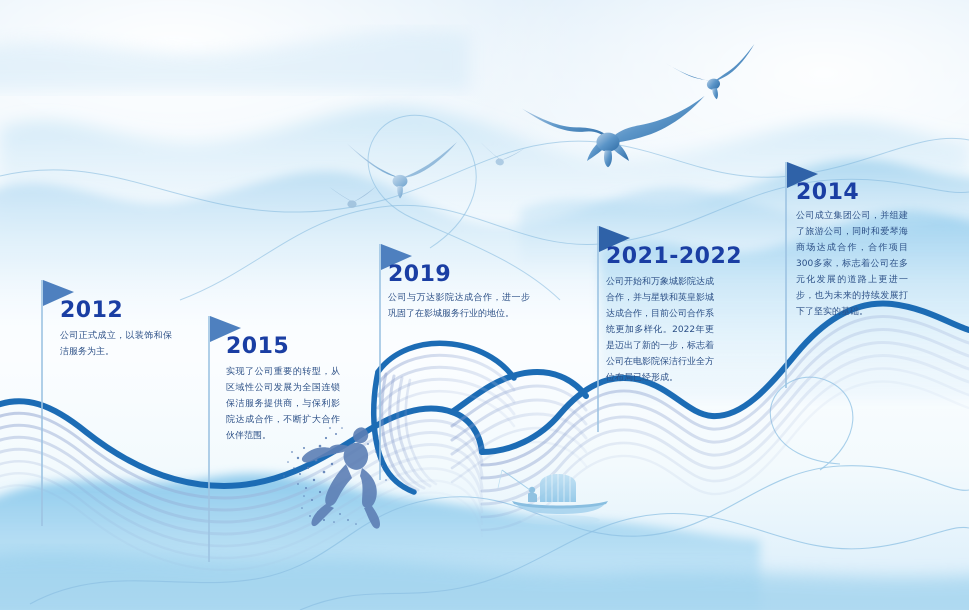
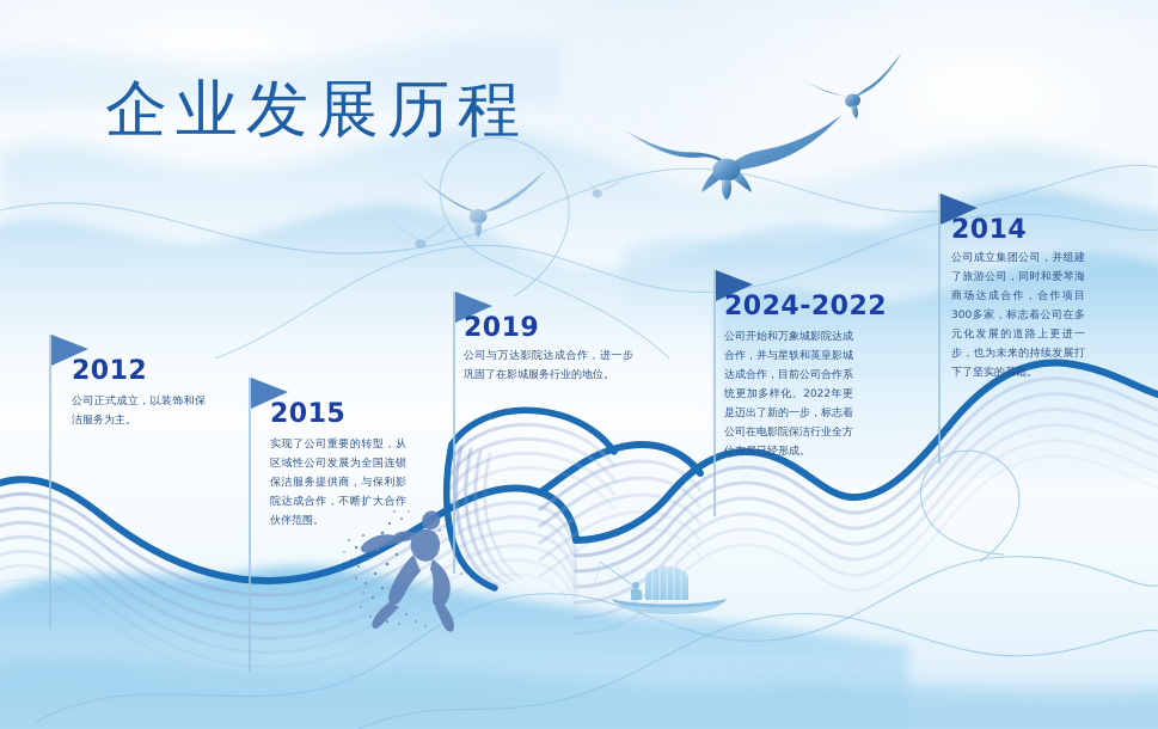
+ 企业发展历程
  2012
  公司正式成立，以装饰和保洁服务为主。
  2015
  实现了公司重要的转型，从区域性公司发展为全国连锁保洁服务提供商，与保利影院达成合作，不断扩大合作伙伴范围。
  2019
  公司与万达影院达成合作，进一步巩固了在影城服务行业的地位。
- 2021-2022
+ 2024-2022
  公司开始和万象城影院达成合作，并与星轶和英皇影城达成合作，目前公司合作系统更加多样化。2022年更是迈出了新的一步，标志着公司在电影院保洁行业全方位布局已经形成。
  2014
  公司成立集团公司，并组建了旅游公司，同时和爱琴海商场达成合作，合作项目300多家，标志着公司在多元化发展的道路上更进一步，也为未来的持续发展打下了坚实的基础。
